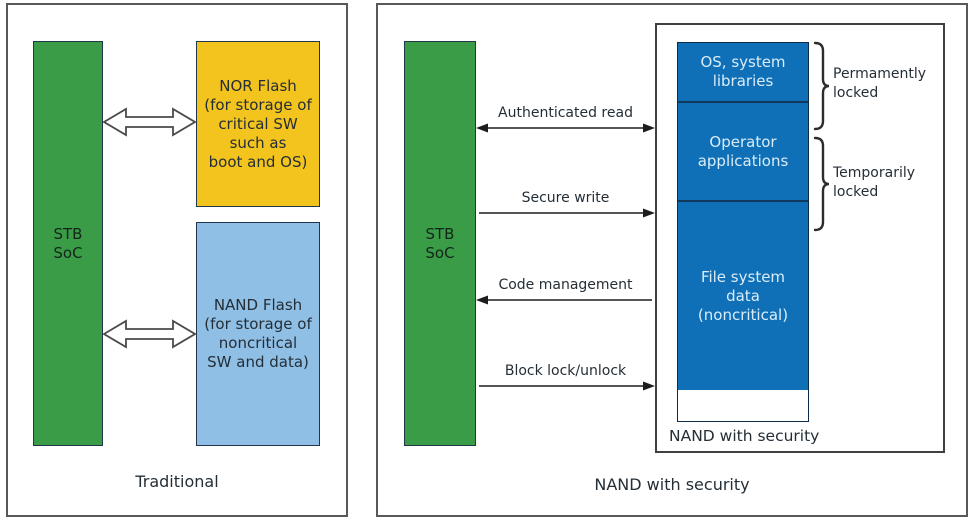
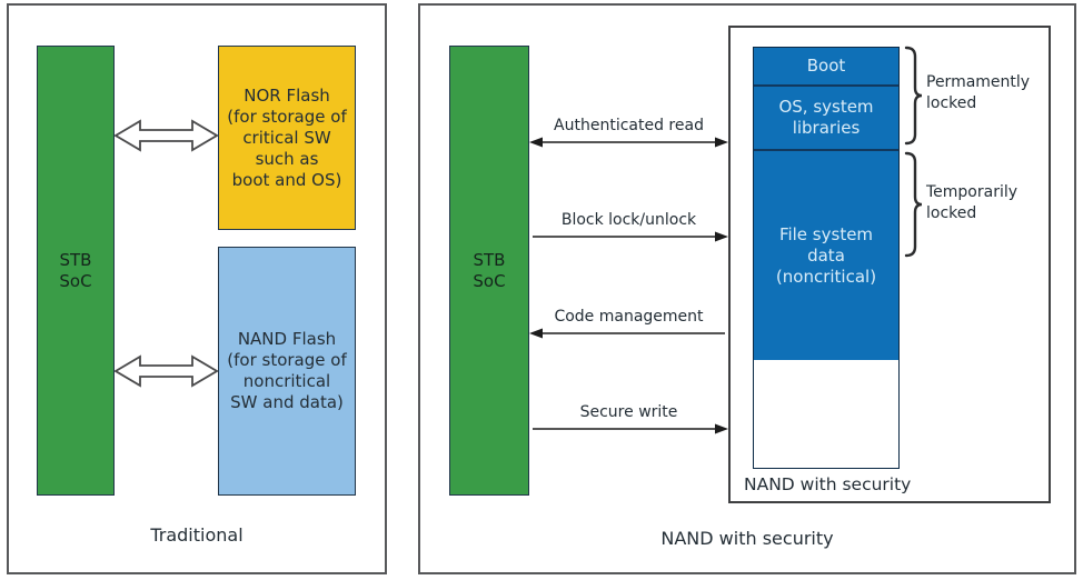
  STB
  SoC
  NOR Flash
  (for storage of
  critical SW
  such as
  boot and OS)
  NAND Flash
  (for storage of
  noncritical
  SW and data)
  Traditional
  STB
  SoC
  Authenticated read
- Secure write
+ Block lock/unlock
  Code management
- Block lock/unlock
+ Secure write
+ Boot
  OS, system
  libraries
- Operator
- applications
  File system
  data
  (noncritical)
  Permamently
  locked
  Temporarily
  locked
  NAND with security
  NAND with security
